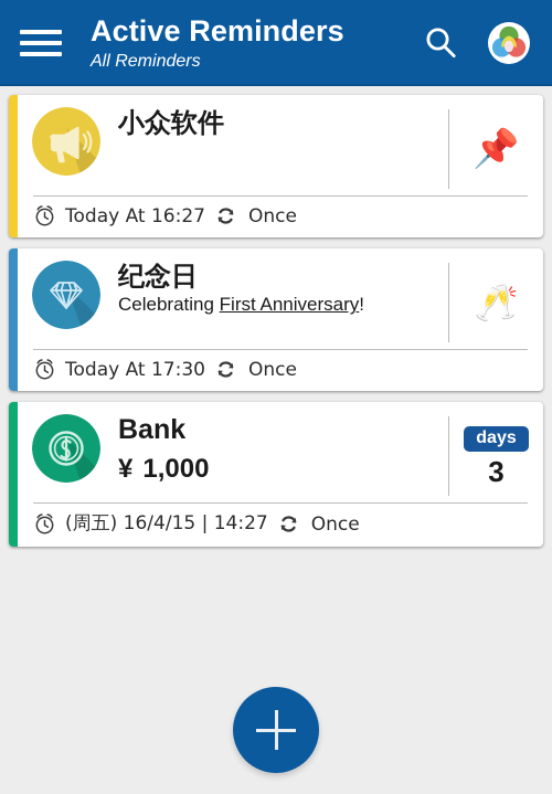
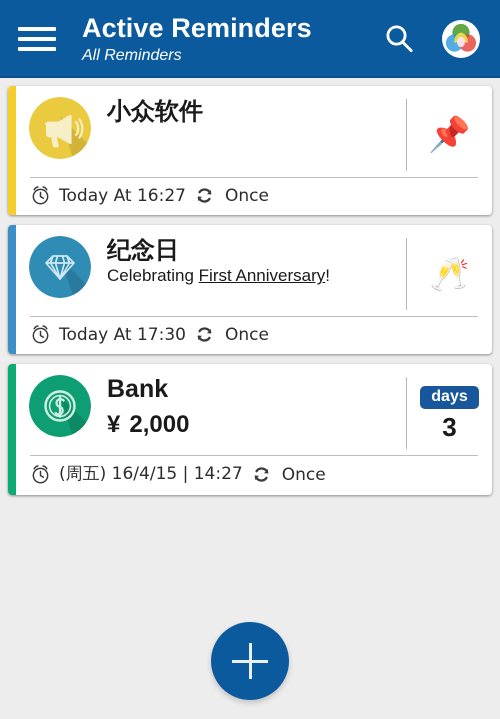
  Active Reminders
  All Reminders
  小众软件
  📌
  Today At 16:27
  Once
  纪念日
  Celebrating First Anniversary!
  🥂
  Today At 17:30
  Once
  Bank
- ¥ 1,000
+ ¥ 2,000
  days
  3
  (周五) 16/4/15 | 14:27
  Once
